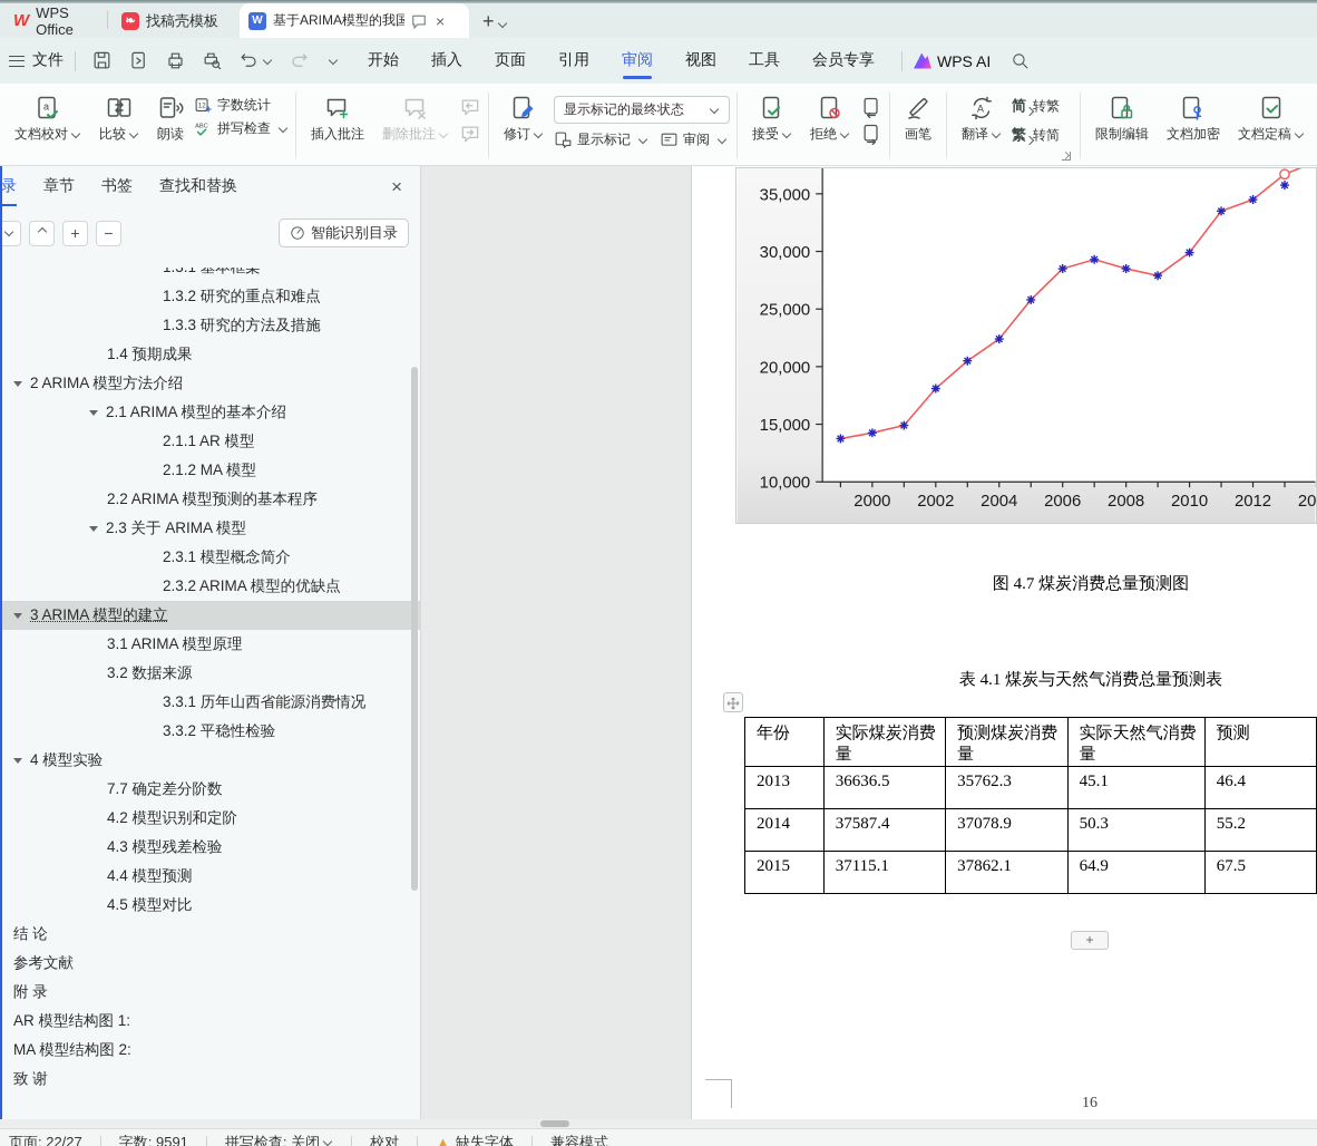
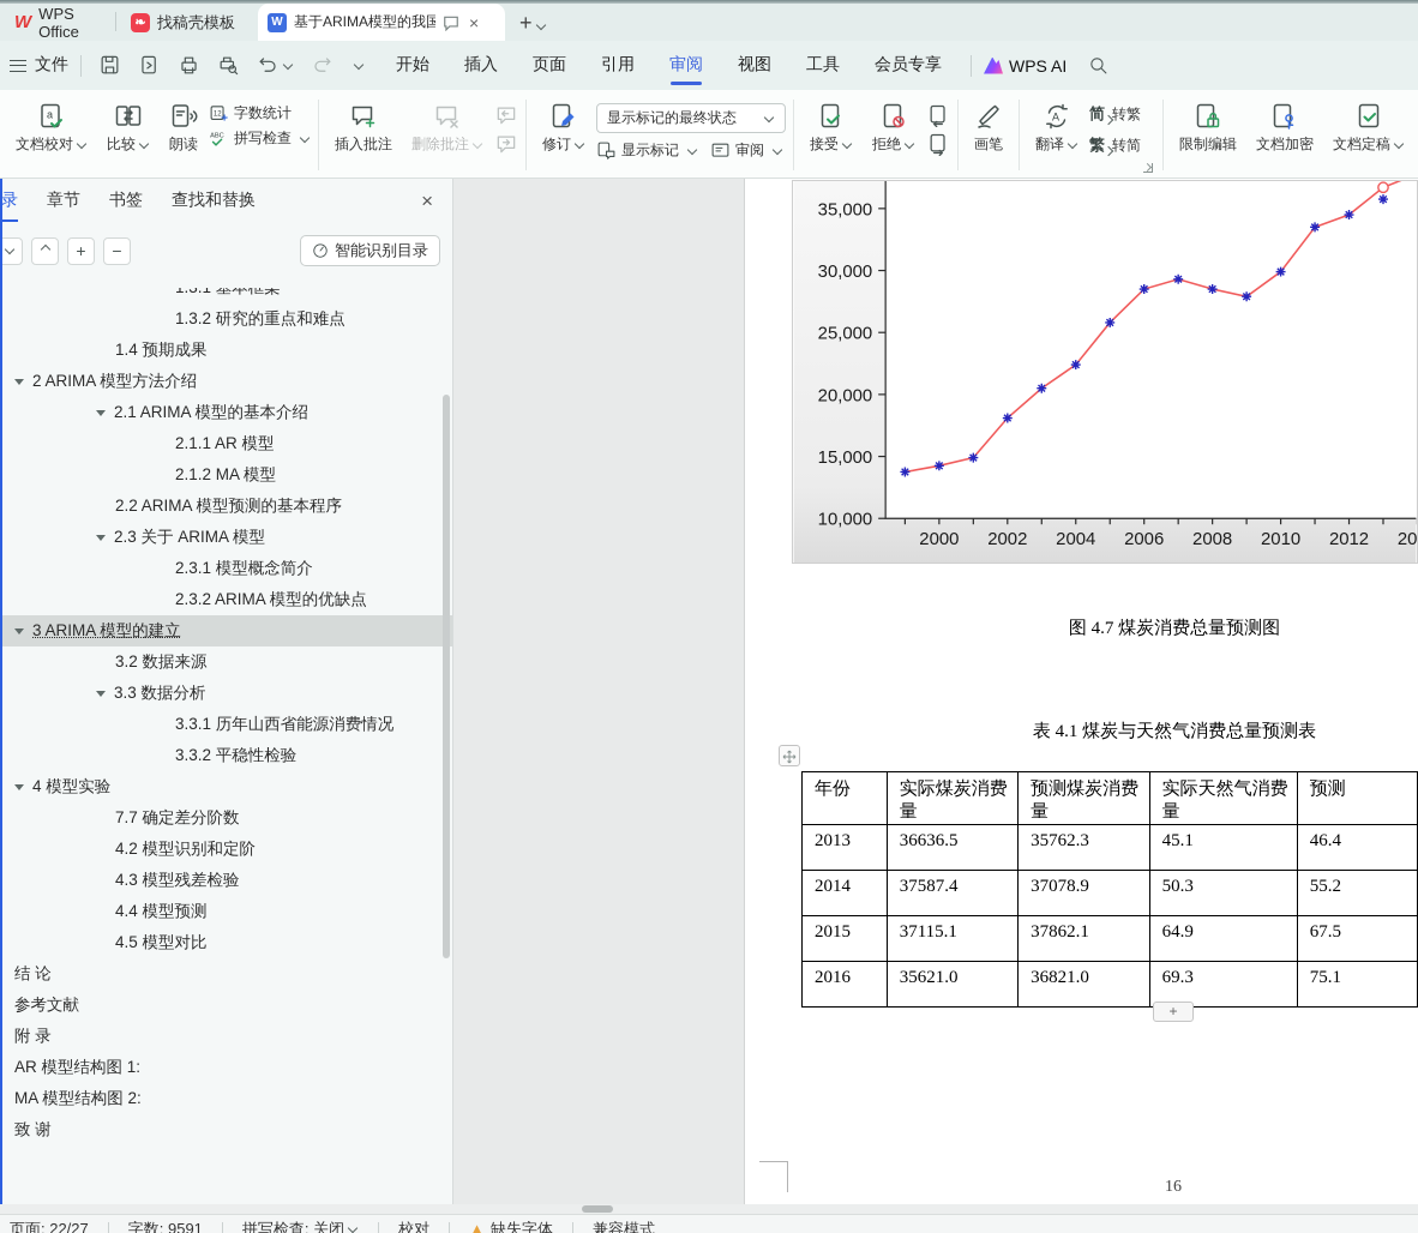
  W
  WPS Office
  ❧
  找稿壳模板
  W
  基于ARIMA模型的我国
  ×
  +
  文件
  开始
  插入
  页面
  引用
  审阅
  视图
  工具
  会员专享
  WPS AI
  a
  文档校对
  比较
  朗读
  字数统计
  拼写检查
  插入批注
  删除批注
  修订
  显示标记的最终状态
  显示标记
  审阅
  接受
  拒绝
  画笔
  A
  翻译
  简
  转繁
  繁
  转简
  限制编辑
  文档加密
  文档定稿
  章节
  书签
  查找和替换
  ×
  +
  −
  智能识别目录
  1.3.1 基本框架
  1.3.2 研究的重点和难点
- 1.3.3 研究的方法及措施
  1.4 预期成果
  2 ARIMA 模型方法介绍
  2.1 ARIMA 模型的基本介绍
  2.1.1 AR 模型
  2.1.2 MA 模型
  2.2 ARIMA 模型预测的基本程序
  2.3 关于 ARIMA 模型
  2.3.1 模型概念简介
  2.3.2 ARIMA 模型的优缺点
  3 ARIMA 模型的建立
- 3.1 ARIMA 模型原理
  3.2 数据来源
+ 3.3 数据分析
  3.3.1 历年山西省能源消费情况
  3.3.2 平稳性检验
  4 模型实验
  7.7 确定差分阶数
  4.2 模型识别和定阶
  4.3 模型残差检验
  4.4 模型预测
  4.5 模型对比
  结 论
  参考文献
  附 录
  AR 模型结构图 1:
  MA 模型结构图 2:
  致 谢
  10,000
  15,000
  20,000
  25,000
  30,000
  35,000
  2000
  2002
  2004
  2006
  2008
  2010
  2012
  图 4.7 煤炭消费总量预测图
  表 4.1 煤炭与天然气消费总量预测表
  年份	实际煤炭消费量	预测煤炭消费量	实际天然气消费量	预测
  2013	36636.5	35762.3	45.1	46.4
  2014	37587.4	37078.9	50.3	55.2
  2015	37115.1	37862.1	64.9	67.5
+ 2016	35621.0	36821.0	69.3	75.1
  +
  16
  页面: 22/27
  字数: 9591
  拼写检查: 关闭
  校对
  ▲
  缺失字体
  兼容模式
